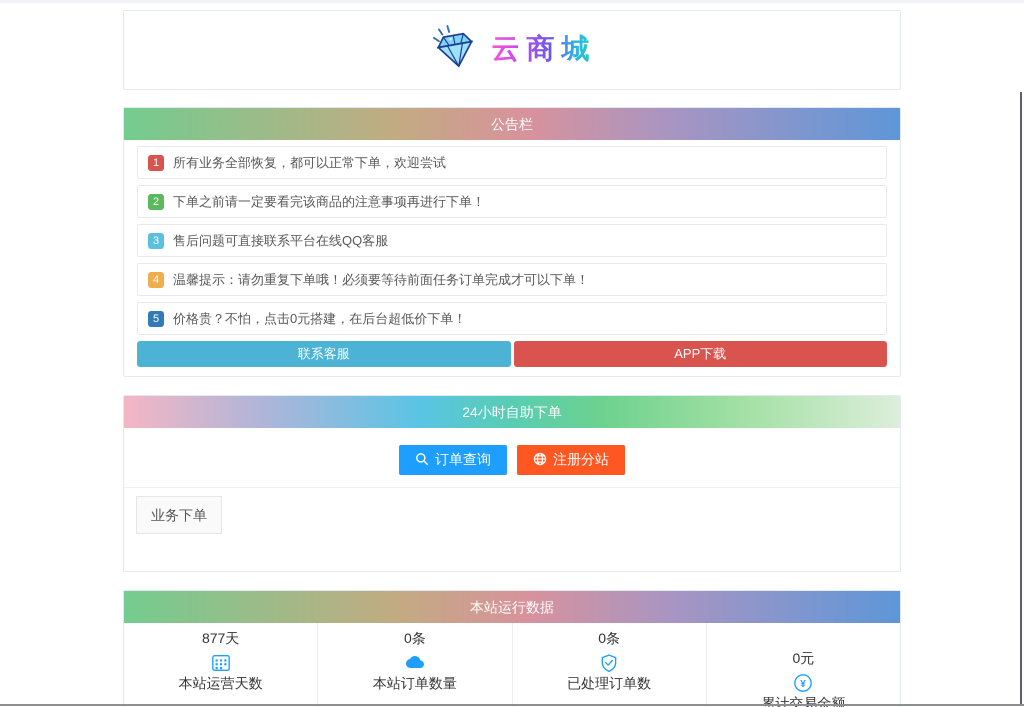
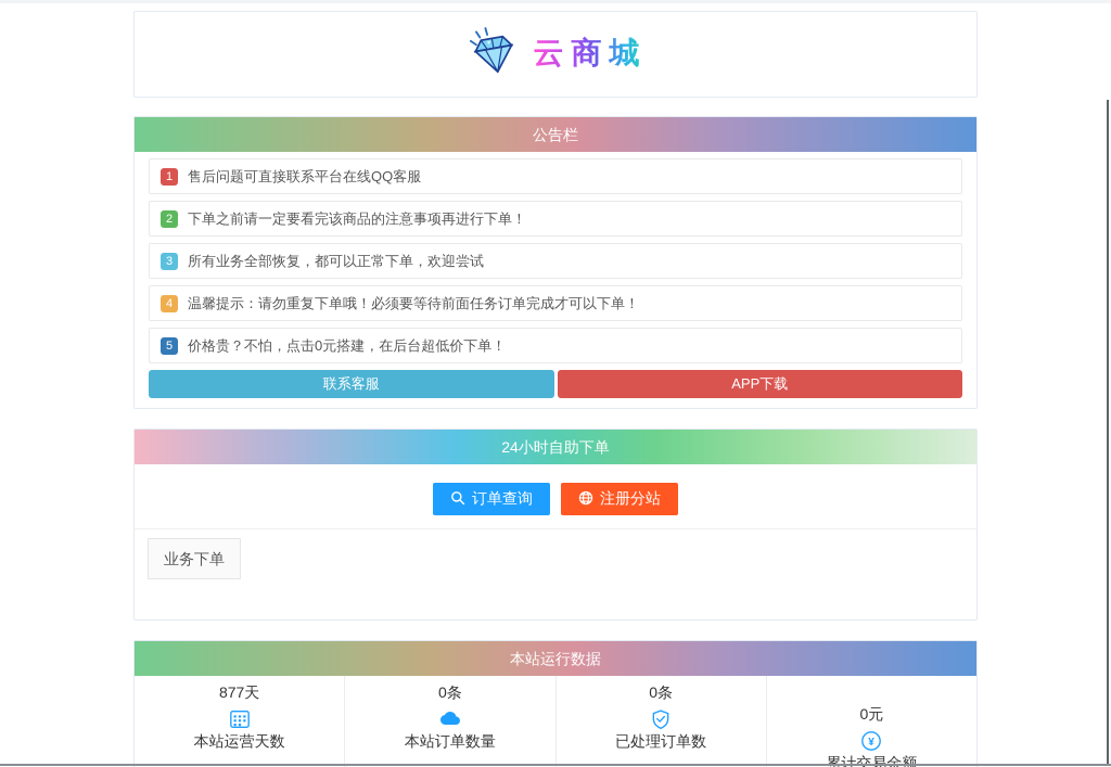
  云商城
  公告栏
  1
- 所有业务全部恢复，都可以正常下单，欢迎尝试
+ 售后问题可直接联系平台在线QQ客服
  2
  下单之前请一定要看完该商品的注意事项再进行下单！
  3
- 售后问题可直接联系平台在线QQ客服
+ 所有业务全部恢复，都可以正常下单，欢迎尝试
  4
  温馨提示：请勿重复下单哦！必须要等待前面任务订单完成才可以下单！
  5
  价格贵？不怕，点击0元搭建，在后台超低价下单！
  联系客服
  APP下载
  24小时自助下单
  订单查询
  注册分站
  业务下单
  本站运行数据
  877天
  本站运营天数
  0条
  本站订单数量
  0条
  已处理订单数
  0元
  ¥
  累计交易金额
